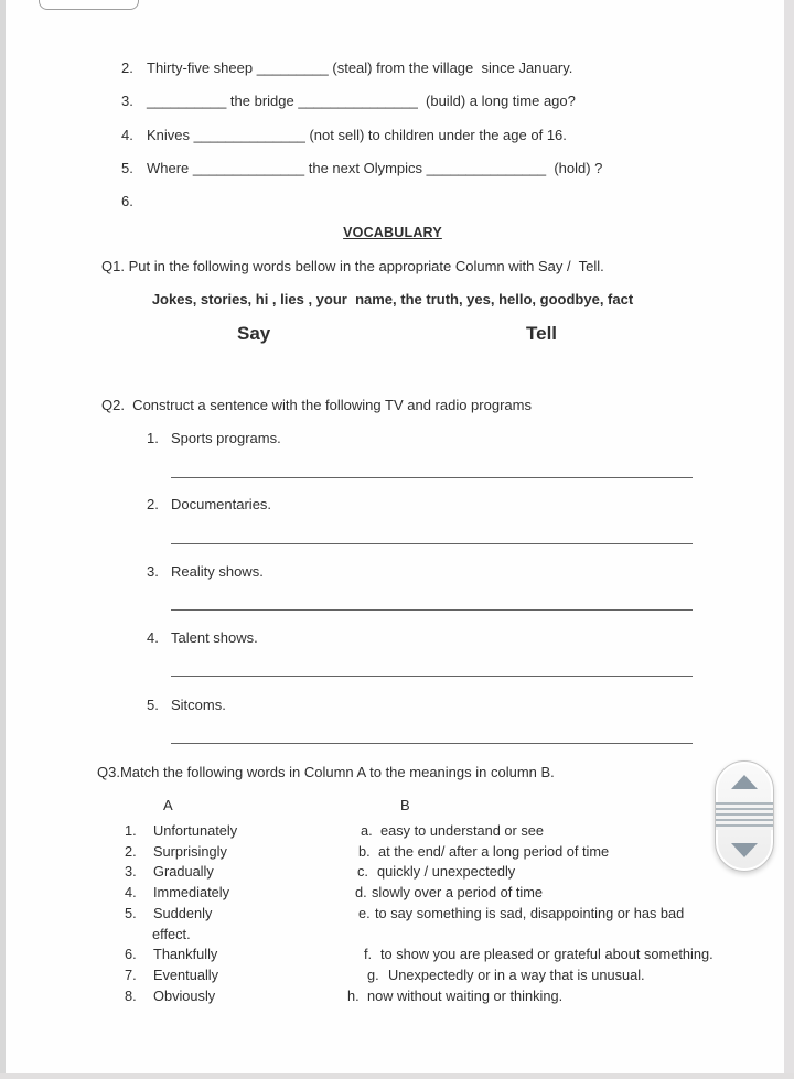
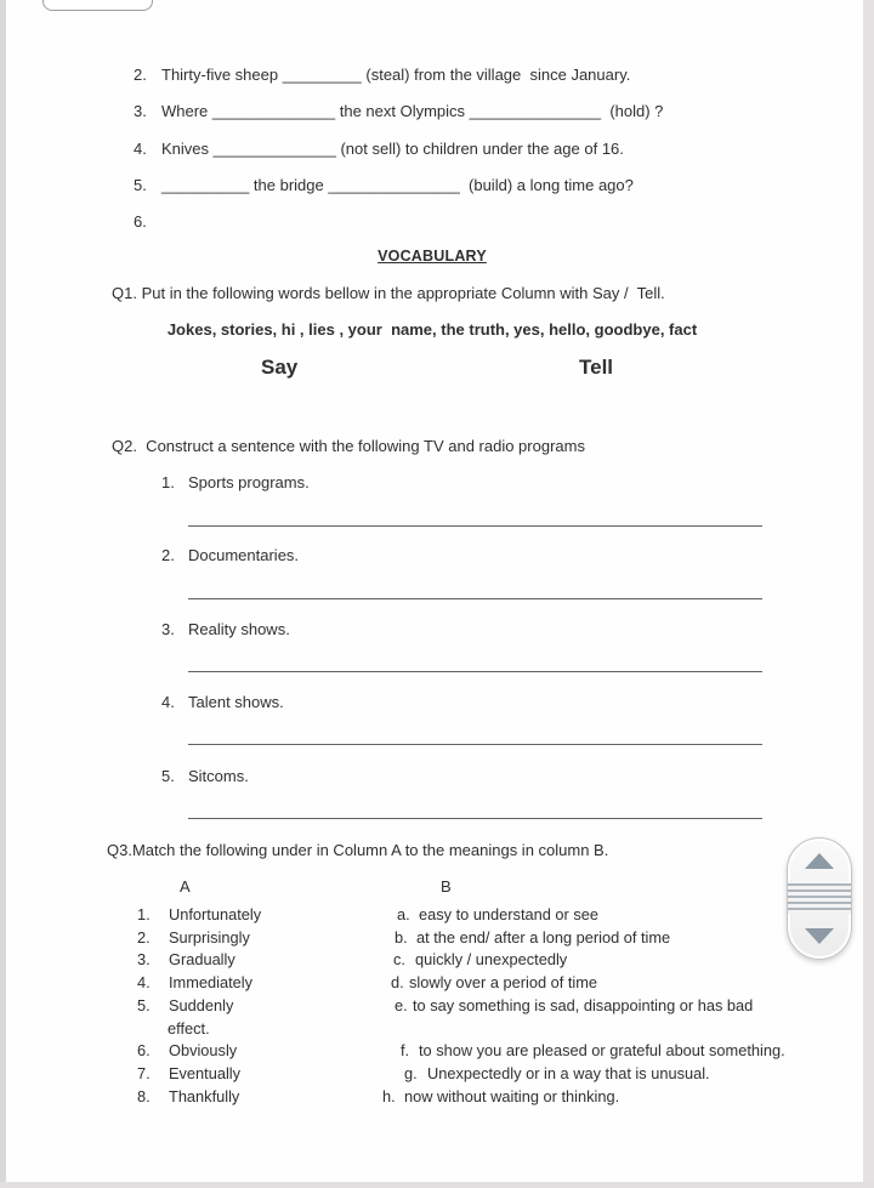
  2.
  Thirty-five sheep _________ (steal) from the village since January.
  3.
- __________ the bridge _______________ (build) a long time ago?
+ Where ______________ the next Olympics _______________ (hold) ?
  4.
  Knives ______________ (not sell) to children under the age of 16.
  5.
- Where ______________ the next Olympics _______________ (hold) ?
+ __________ the bridge _______________ (build) a long time ago?
  6.
  VOCABULARY
  Q1. Put in the following words bellow in the appropriate Column with Say / Tell.
  Jokes, stories, hi , lies , your name, the truth, yes, hello, goodbye, fact
  Say
  Tell
  Q2. Construct a sentence with the following TV and radio programs
  1.
  Sports programs.
  2.
  Documentaries.
  3.
  Reality shows.
  4.
  Talent shows.
  5.
  Sitcoms.
- Q3.Match the following words in Column A to the meanings in column B.
+ Q3.Match the following under in Column A to the meanings in column B.
  A
  B
  1.
  Unfortunately
  a.
  easy to understand or see
  2.
  Surprisingly
  b.
  at the end/ after a long period of time
  3.
  Gradually
  c.
  quickly / unexpectedly
  4.
  Immediately
  d.
  slowly over a period of time
  5.
  Suddenly
  e.
  to say something is sad, disappointing or has bad
  effect.
  6.
- Thankfully
+ Obviously
  f.
  to show you are pleased or grateful about something.
  7.
  Eventually
  g.
  Unexpectedly or in a way that is unusual.
  8.
- Obviously
+ Thankfully
  h.
  now without waiting or thinking.
